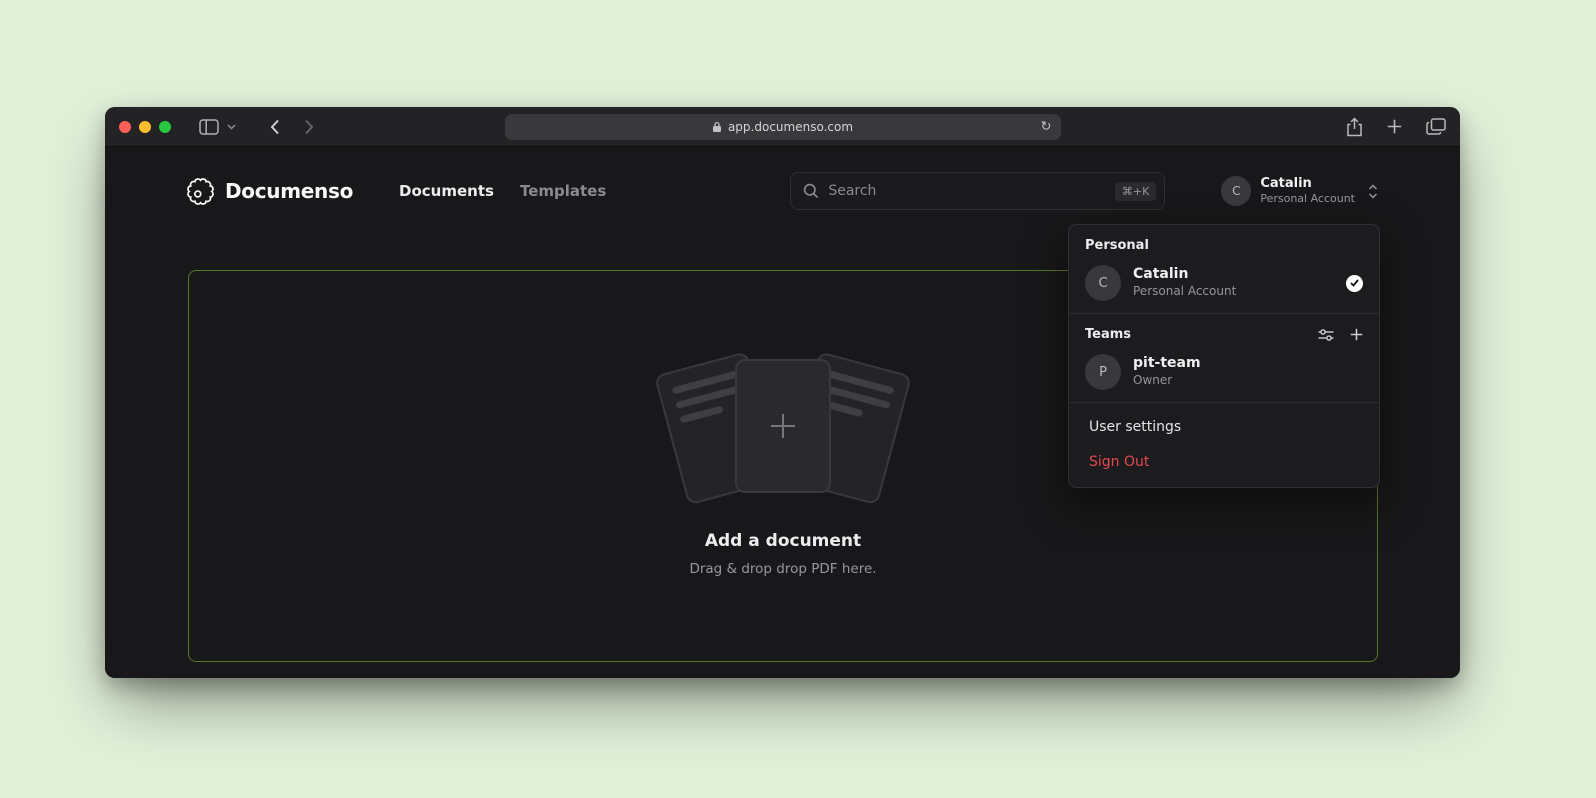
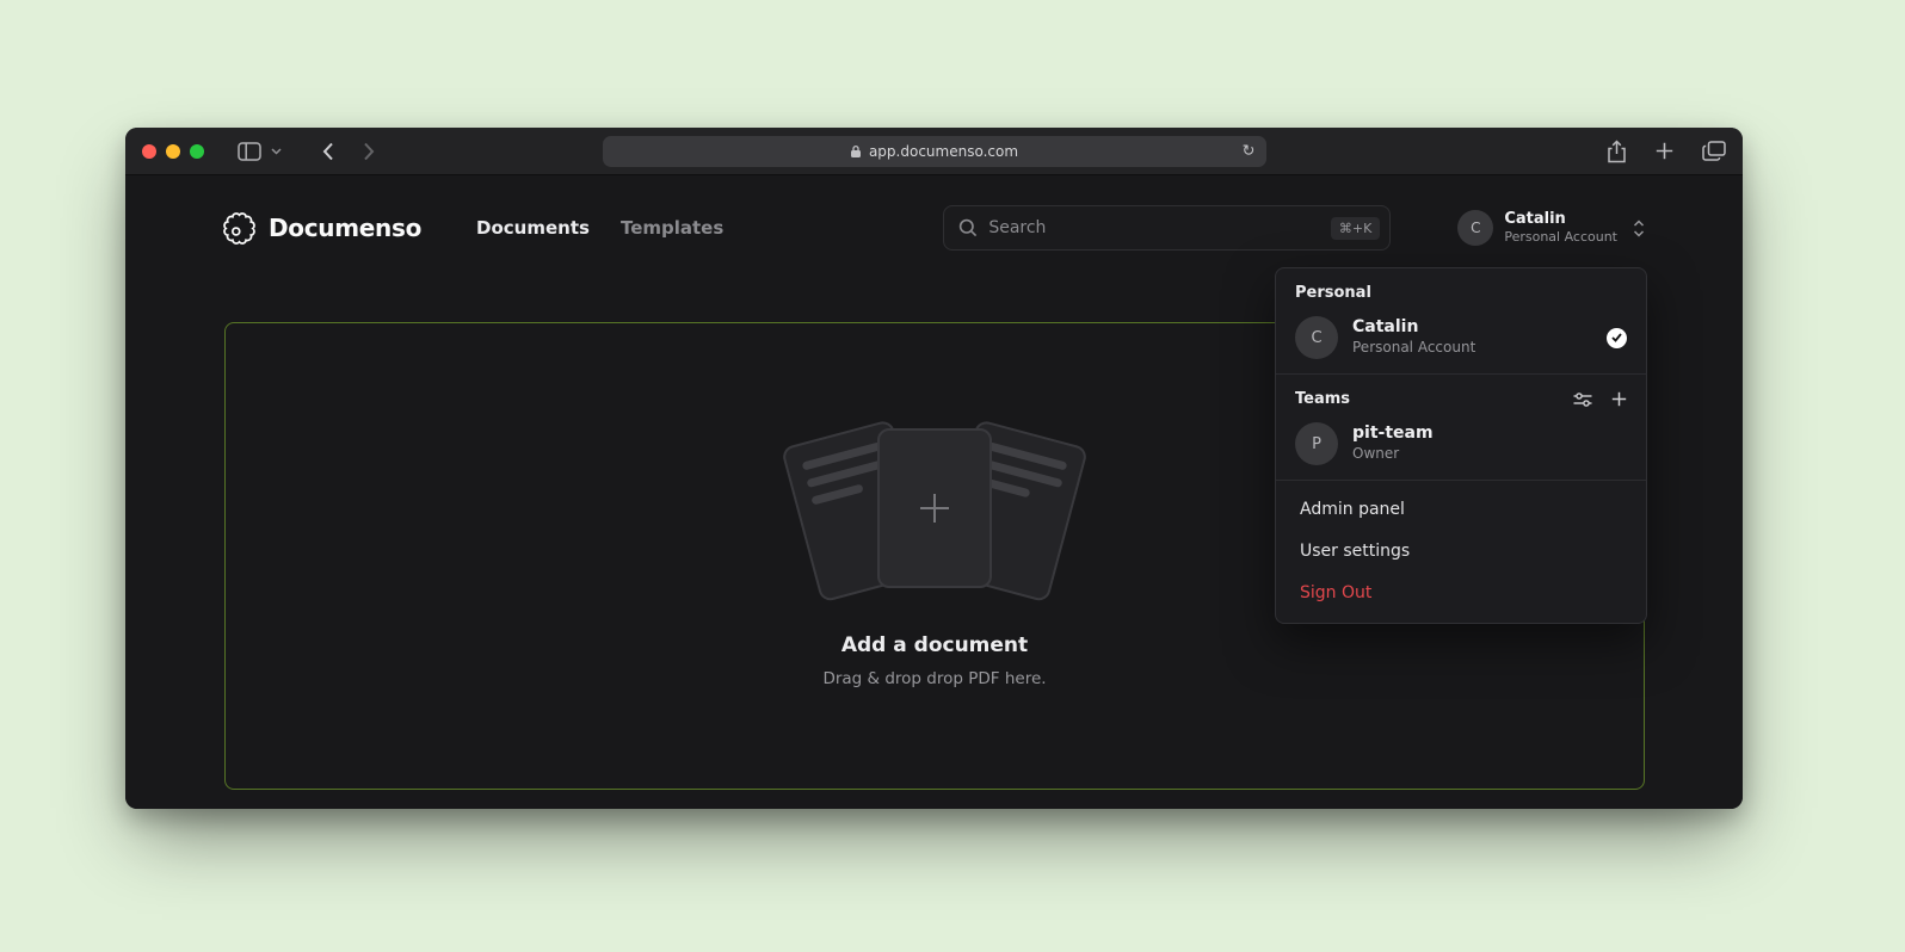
  app.documenso.com
  ↻
  Documenso
  Documents
  Templates
  Search
  ⌘+K
  C
  Catalin
  Personal Account
  Personal
  C
  Catalin
  Personal Account
  Teams
  P
  pit-team
  Owner
+ Admin panel
  User settings
  Sign Out
  Add a document
  Drag & drop drop PDF here.
